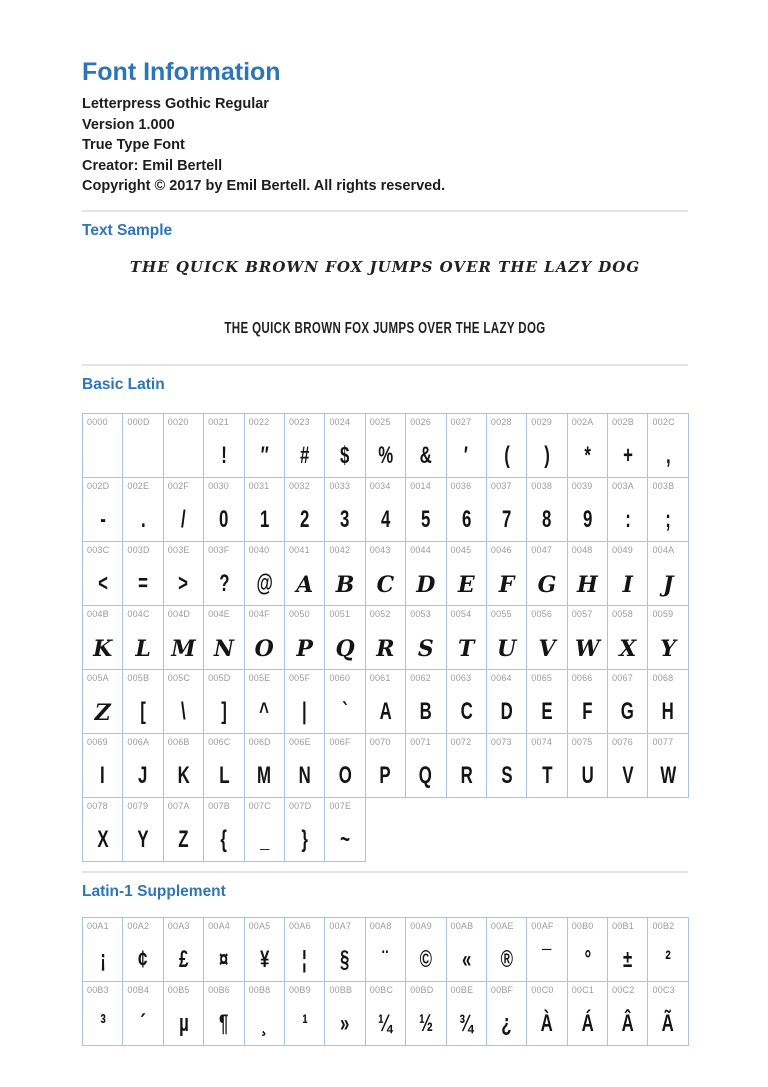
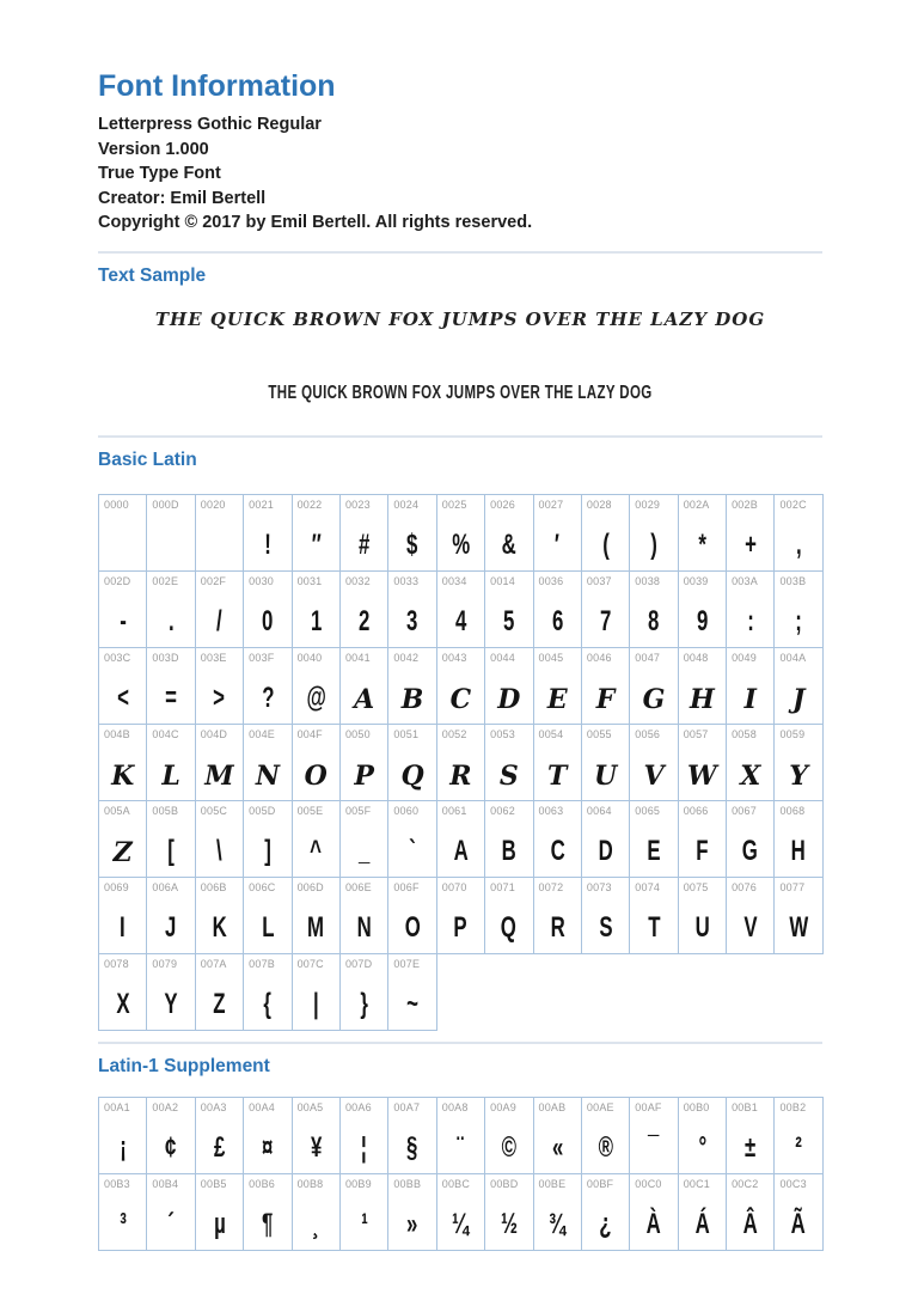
  Font Information
  Letterpress Gothic Regular
  Version 1.000
  True Type Font
  Creator: Emil Bertell
  Copyright © 2017 by Emil Bertell. All rights reserved.
  Text Sample
  THE QUICK BROWN FOX JUMPS OVER THE LAZY DOG
  THE QUICK BROWN FOX JUMPS OVER THE LAZY DOG
  Basic Latin
  0000
  000D
  0020
  0021
  !
  0022
  ″
  0023
  #
  0024
  $
  0025
  %
  0026
  &
  0027
  ′
  0028
  (
  0029
  )
  002A
  *
  002B
  +
  002C
  ,
  002D
  -
  002E
  .
  002F
  /
  0030
  0
  0031
  1
  0032
  2
  0033
  3
  0034
  4
  0014
  5
  0036
  6
  0037
  7
  0038
  8
  0039
  9
  003A
  :
  003B
  ;
  003C
  <
  003D
  =
  003E
  >
  003F
  ?
  0040
  @
  0041
  A
  0042
  B
  0043
  C
  0044
  D
  0045
  E
  0046
  F
  0047
  G
  0048
  H
  0049
  I
  004A
  J
  004B
  K
  004C
  L
  004D
  M
  004E
  N
  004F
  O
  0050
  P
  0051
  Q
  0052
  R
  0053
  S
  0054
  T
  0055
  U
  0056
  V
  0057
  W
  0058
  X
  0059
  Y
  005A
  Z
  005B
  [
  005C
  \
  005D
  ]
  005E
  ^
  005F
- |
+ _
  0060
  `
  0061
  A
  0062
  B
  0063
  C
  0064
  D
  0065
  E
  0066
  F
  0067
  G
  0068
  H
  0069
  I
  006A
  J
  006B
  K
  006C
  L
  006D
  M
  006E
  N
  006F
  O
  0070
  P
  0071
  Q
  0072
  R
  0073
  S
  0074
  T
  0075
  U
  0076
  V
  0077
  W
  0078
  X
  0079
  Y
  007A
  Z
  007B
  {
  007C
- _
+ |
  007D
  }
  007E
  ~
  Latin-1 Supplement
  00A1
  ¡
  00A2
  ¢
  00A3
  £
  00A4
  ¤
  00A5
  ¥
  00A6
  ¦
  00A7
  §
  00A8
  ¨
  00A9
  ©
  00AB
  «
  00AE
  ®
  00AF
  ¯
  00B0
  °
  00B1
  ±
  00B2
  ²
  00B3
  ³
  00B4
  ´
  00B5
  µ
  00B6
  ¶
  00B8
  ¸
  00B9
  ¹
  00BB
  »
  00BC
  ¼
  00BD
  ½
  00BE
  ¾
  00BF
  ¿
  00C0
  À
  00C1
  Á
  00C2
  Â
  00C3
  Ã
